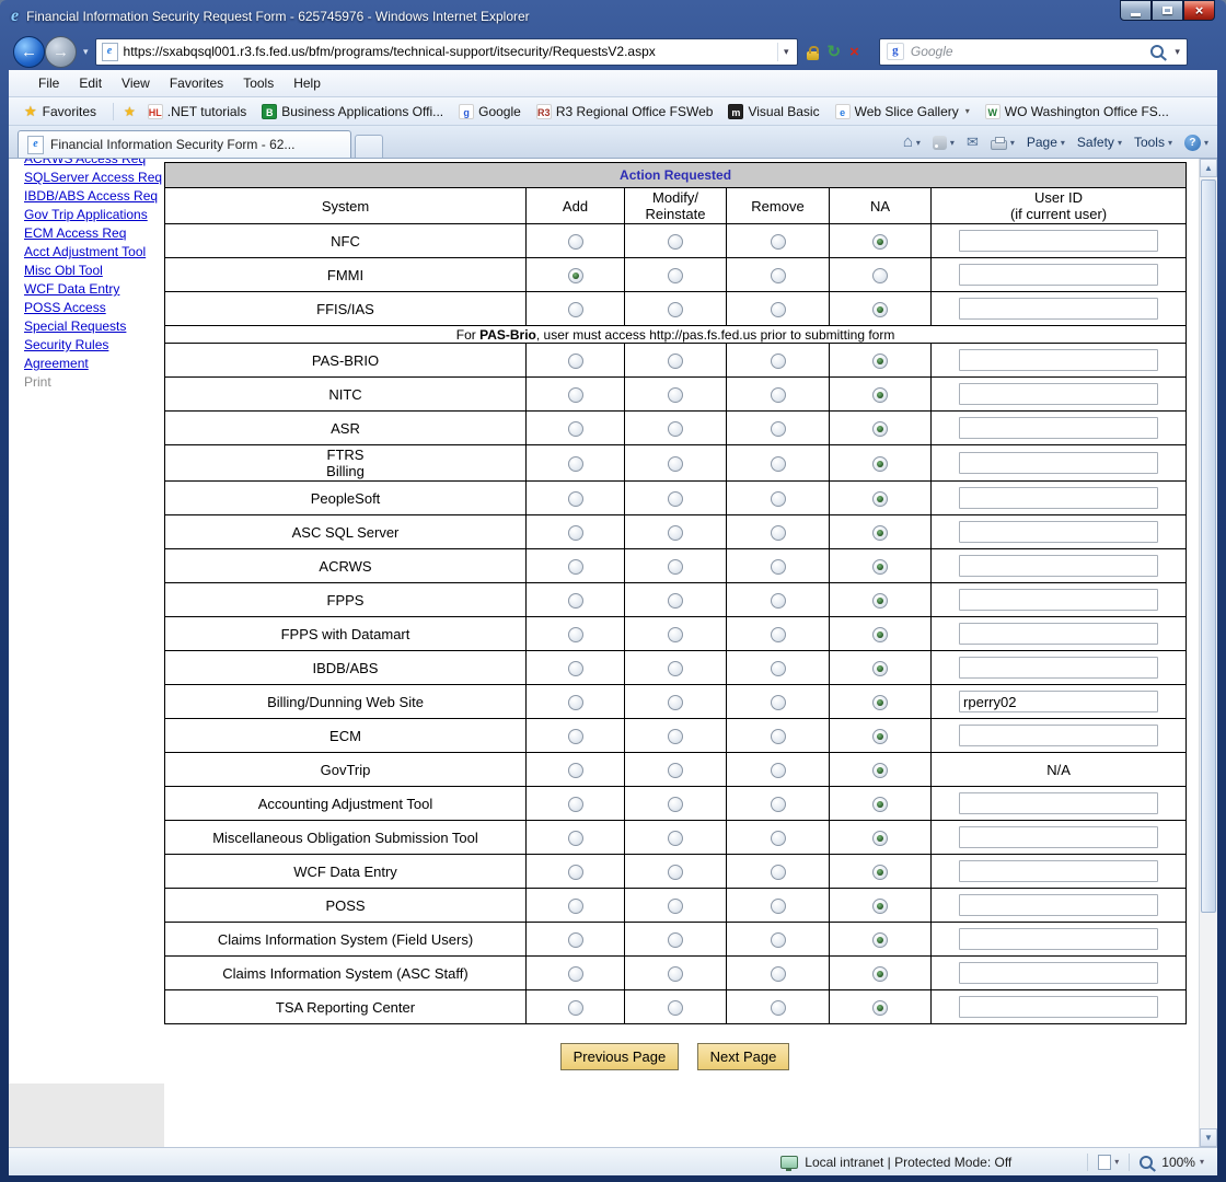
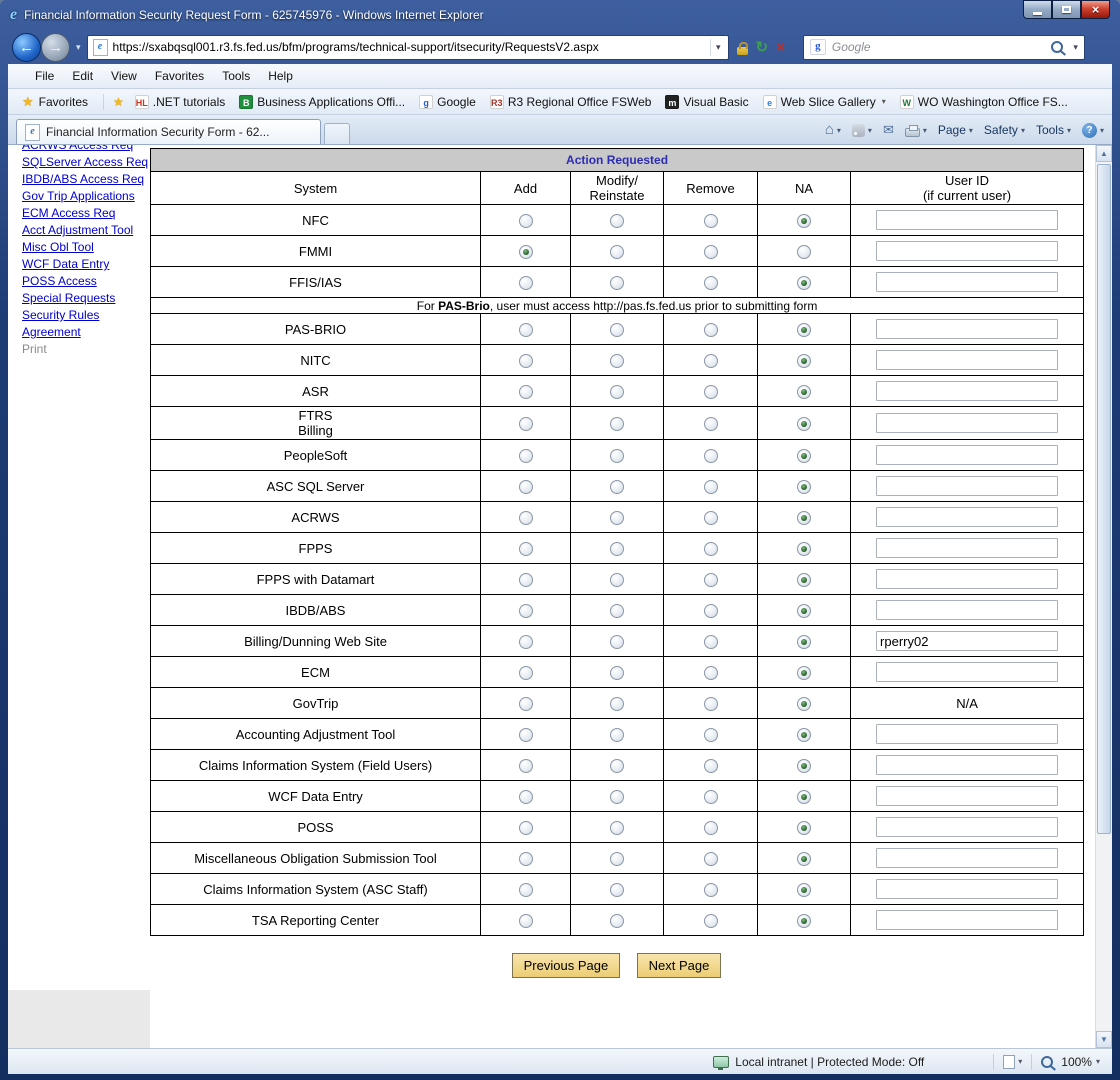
  e
  Financial Information Security Request Form - 625745976 - Windows Internet Explorer
  ×
  ←
  →
  ▾
  e
  https://sxabqsql001.r3.fs.fed.us/bfm/programs/technical-support/itsecurity/RequestsV2.aspx
  ▾
  ↻
  ×
  g
  Google
  ▾
  File
  Edit
  View
  Favorites
  Tools
  Help
  ★
  Favorites
  ★
  HL
  .NET tutorials
  B
  Business Applications Offi...
  g
  Google
  R3
  R3 Regional Office FSWeb
  m
  Visual Basic
  e
  Web Slice Gallery
  ▾
  W
  WO Washington Office FS...
  e
  Financial Information Security Form - 62...
  ⌂
  ▾
  ▾
  ✉
  ▾
  Page
  ▾
  Safety
  ▾
  Tools
  ▾
  ?
  ▾
  ACRWS Access Req
  SQLServer Access Req
  IBDB/ABS Access Req
  Gov Trip Applications
  ECM Access Req
  Acct Adjustment Tool
  Misc Obl Tool
  WCF Data Entry
  POSS Access
  Special Requests
  Security Rules
  Agreement
  Print
  Action Requested
  System	Add	Modify/ Reinstate	Remove	NA	User ID (if current user)
  NFC
  FMMI
  FFIS/IAS
  For PAS-Brio, user must access http://pas.fs.fed.us prior to submitting form
  PAS-BRIO
  NITC
  ASR
  FTRS Billing
  PeopleSoft
  ASC SQL Server
  ACRWS
  FPPS
  FPPS with Datamart
  IBDB/ABS
  Billing/Dunning Web Site					rperry02
  ECM
  GovTrip					N/A
  Accounting Adjustment Tool
- Miscellaneous Obligation Submission Tool
+ Claims Information System (Field Users)
  WCF Data Entry
  POSS
- Claims Information System (Field Users)
+ Miscellaneous Obligation Submission Tool
  Claims Information System (ASC Staff)
  TSA Reporting Center
  Previous Page Next Page
  ▲
  ▼
  Local intranet | Protected Mode: Off
  ▾
  100%
  ▾
